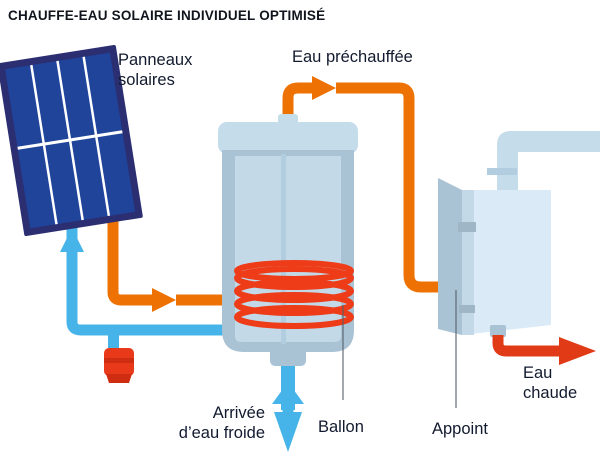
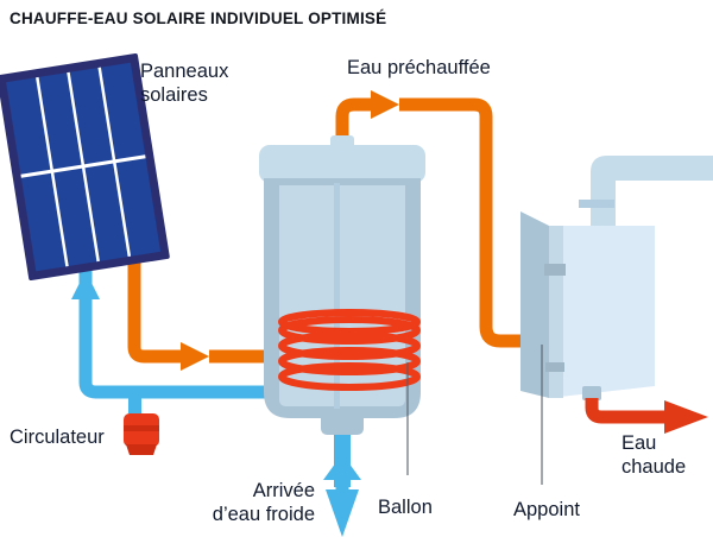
  CHAUFFE-EAU SOLAIRE INDIVIDUEL OPTIMISÉ
  Panneaux
  solaires
+ Circulateur
  Eau préchauffée
  Arrivée
  d’eau froide
  Ballon
  Appoint
  Eau
  chaude
